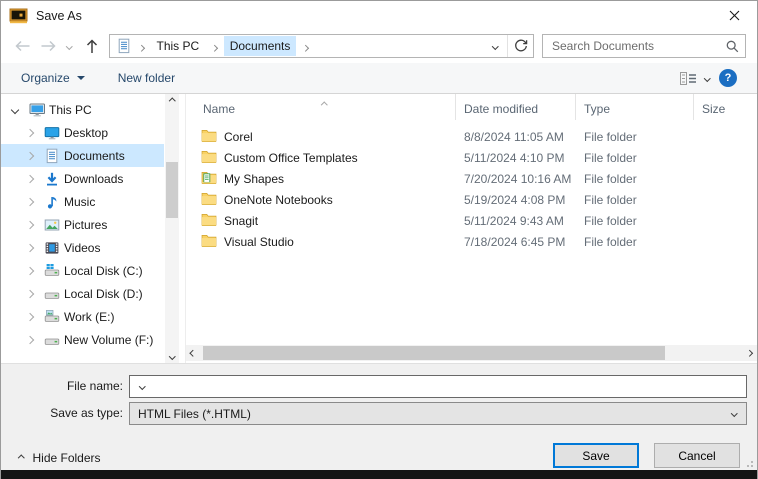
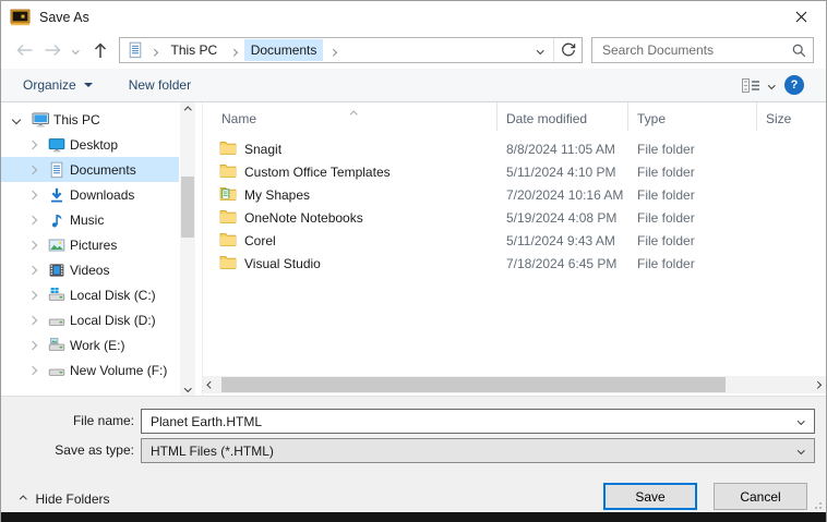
  Save As
  This PC
  Documents
  Search Documents
  Organize
  New folder
  ?
  This PC
  Desktop
  Documents
  Downloads
  Music
  Pictures
  Videos
  Local Disk (C:)
  Local Disk (D:)
  Work (E:)
  New Volume (F:)
  Name
  Date modified
  Type
  Size
- Corel
+ Snagit
  8/8/2024 11:05 AM
  File folder
  Custom Office Templates
  5/11/2024 4:10 PM
  File folder
  My Shapes
  7/20/2024 10:16 AM
  File folder
  OneNote Notebooks
  5/19/2024 4:08 PM
  File folder
- Snagit
+ Corel
  5/11/2024 9:43 AM
  File folder
  Visual Studio
  7/18/2024 6:45 PM
  File folder
  File name:
+ Planet Earth.HTML
  Save as type:
  HTML Files (*.HTML)
  Hide Folders
  Save
  Cancel
